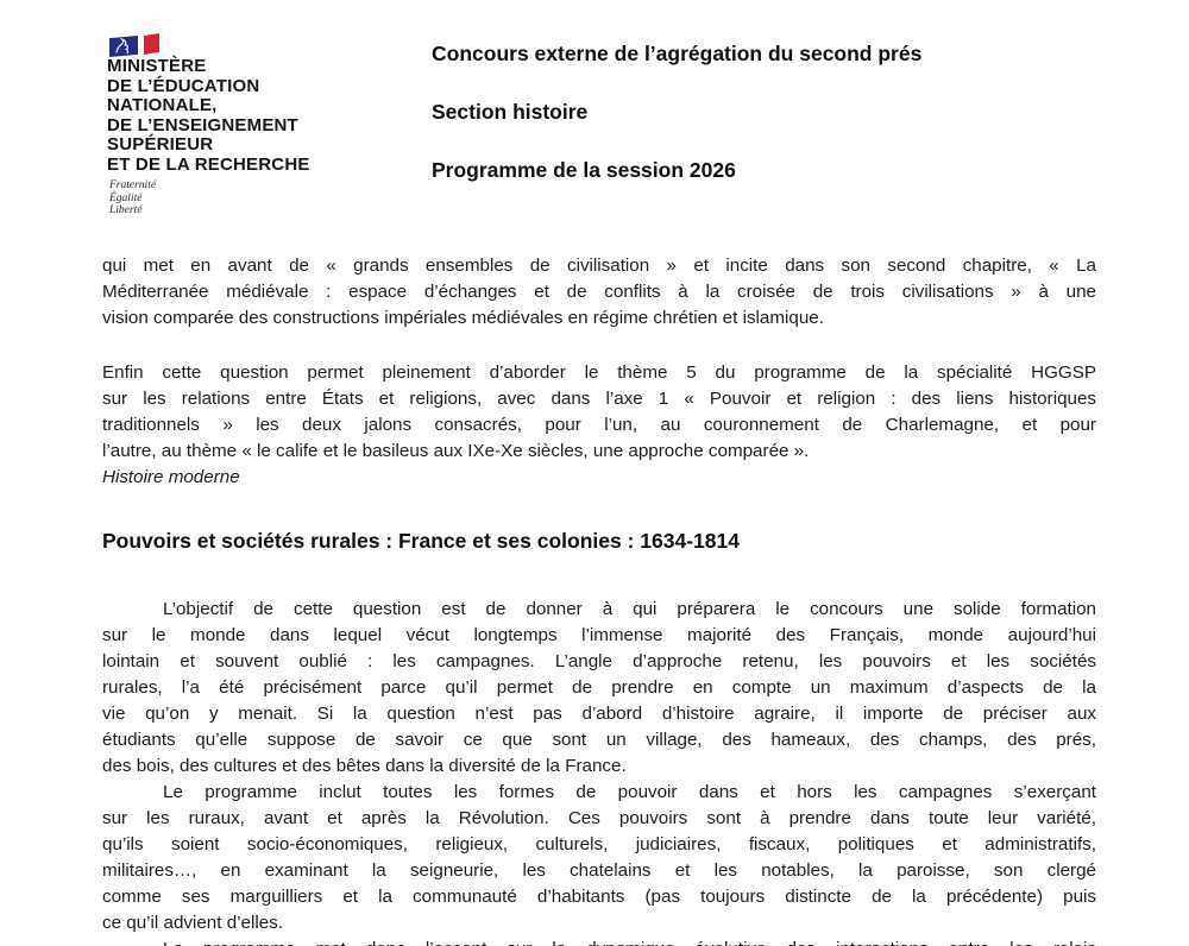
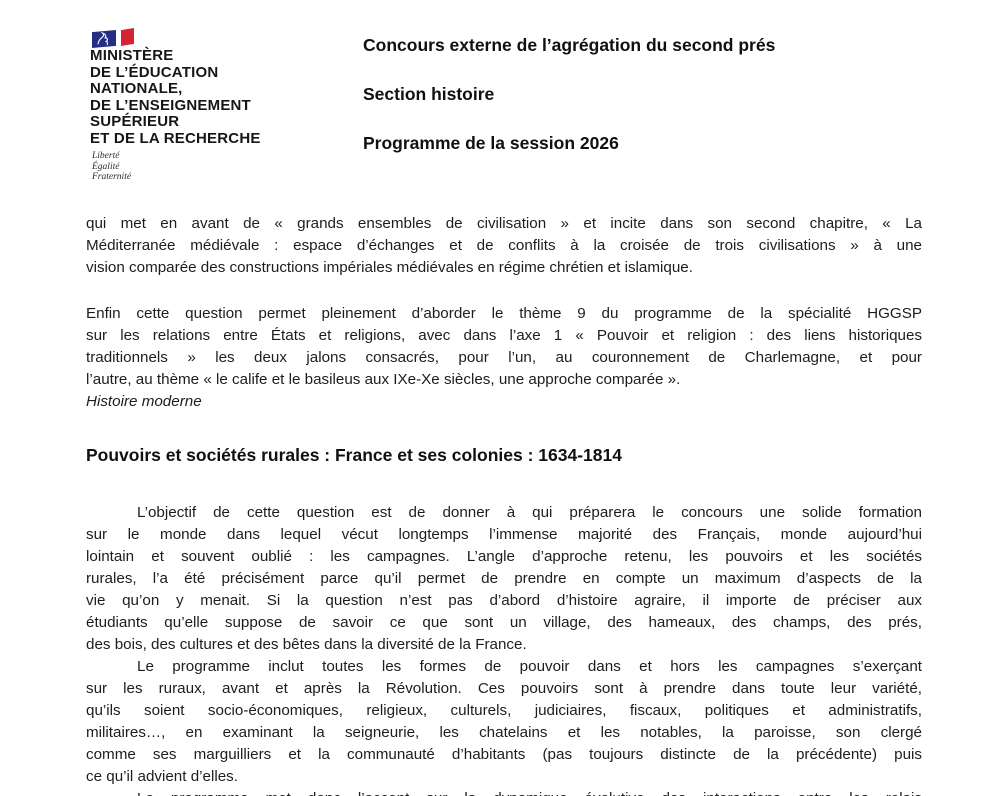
  MINISTÈRE
  DE L’ÉDUCATION
  NATIONALE,
  DE L’ENSEIGNEMENT
  SUPÉRIEUR
  ET DE LA RECHERCHE
- Fraternité
+ Liberté
  Égalité
- Liberté
+ Fraternité
  Concours externe de l’agrégation du second prés
  Section histoire
  Programme de la session 2026
  qui met en avant de « grands ensembles de civilisation » et incite dans son second chapitre, « La
  Méditerranée médiévale : espace d’échanges et de conflits à la croisée de trois civilisations » à une
  vision comparée des constructions impériales médiévales en régime chrétien et islamique.
- Enfin cette question permet pleinement d’aborder le thème 5 du programme de la spécialité HGGSP
+ Enfin cette question permet pleinement d’aborder le thème 9 du programme de la spécialité HGGSP
  sur les relations entre États et religions, avec dans l’axe 1 « Pouvoir et religion : des liens historiques
  traditionnels » les deux jalons consacrés, pour l’un, au couronnement de Charlemagne, et pour
  l’autre, au thème « le calife et le basileus aux IXe-Xe siècles, une approche comparée ».
  Histoire moderne
  Pouvoirs et sociétés rurales : France et ses colonies : 1634-1814
  L’objectif de cette question est de donner à qui préparera le concours une solide formation
  sur le monde dans lequel vécut longtemps l’immense majorité des Français, monde aujourd’hui
  lointain et souvent oublié : les campagnes. L’angle d’approche retenu, les pouvoirs et les sociétés
  rurales, l’a été précisément parce qu’il permet de prendre en compte un maximum d’aspects de la
  vie qu’on y menait. Si la question n’est pas d’abord d’histoire agraire, il importe de préciser aux
  étudiants qu’elle suppose de savoir ce que sont un village, des hameaux, des champs, des prés,
  des bois, des cultures et des bêtes dans la diversité de la France.
  Le programme inclut toutes les formes de pouvoir dans et hors les campagnes s’exerçant
  sur les ruraux, avant et après la Révolution. Ces pouvoirs sont à prendre dans toute leur variété,
  qu’ils soient socio-économiques, religieux, culturels, judiciaires, fiscaux, politiques et administratifs,
  militaires…, en examinant la seigneurie, les chatelains et les notables, la paroisse, son clergé
  comme ses marguilliers et la communauté d’habitants (pas toujours distincte de la précédente) puis
  ce qu’il advient d’elles.
